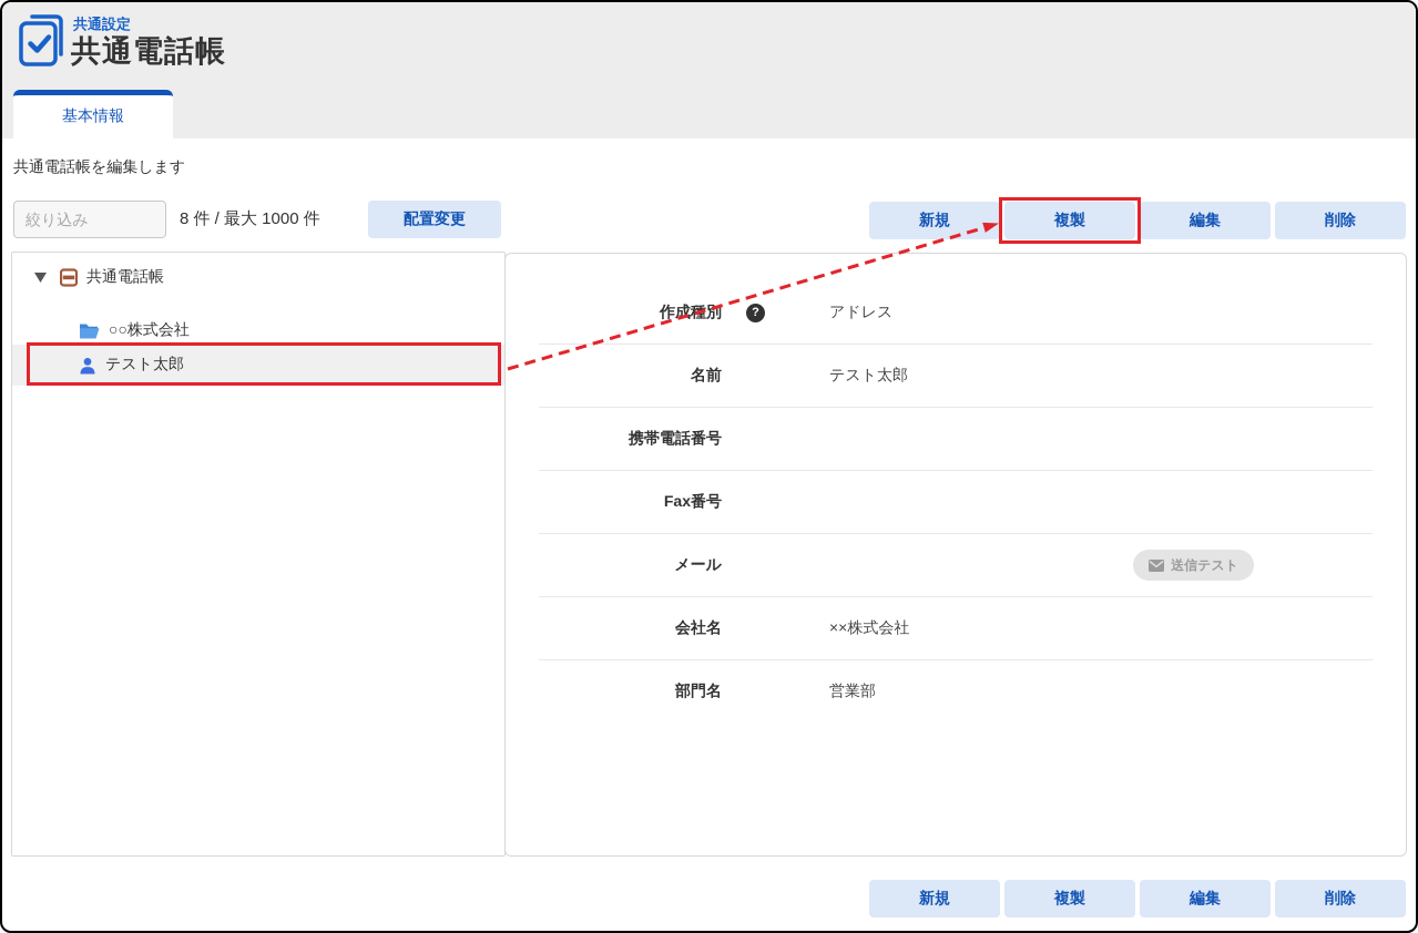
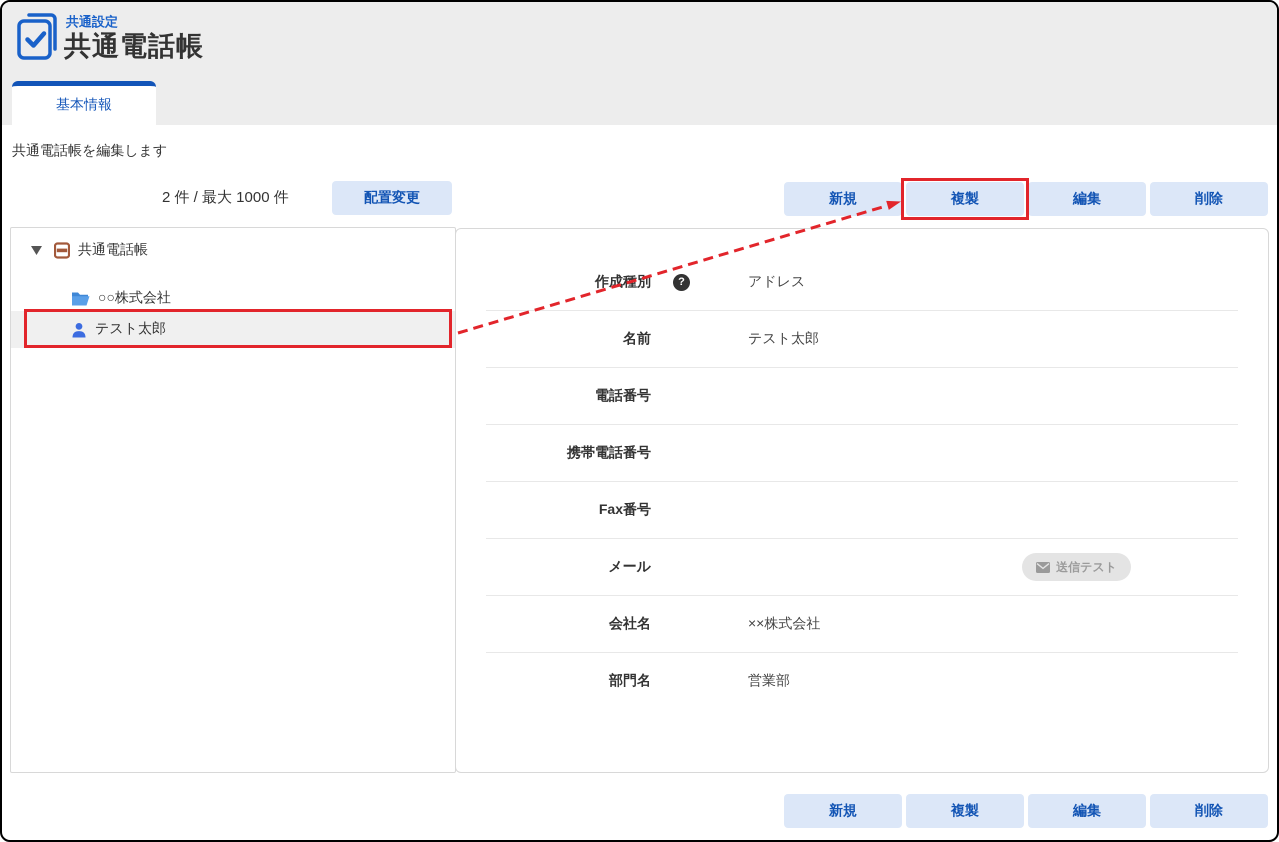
  共通設定
  共通電話帳
  基本情報
  共通電話帳を編集します
- 絞り込み
- 8 件 / 最大 1000 件
+ 2 件 / 最大 1000 件
  配置変更
  新規
  複製
  編集
  削除
  共通電話帳
  ○○株式会社
  テスト太郎
  作成別
  ?
  アドレス
  名前
  テスト太郎
+ 電話番号
  携帯電話番号
  Fax番号
  メール
  送信テスト
  会社名
  ××株式会社
  部門名
  営業部
  新規
  複製
  編集
  削除
